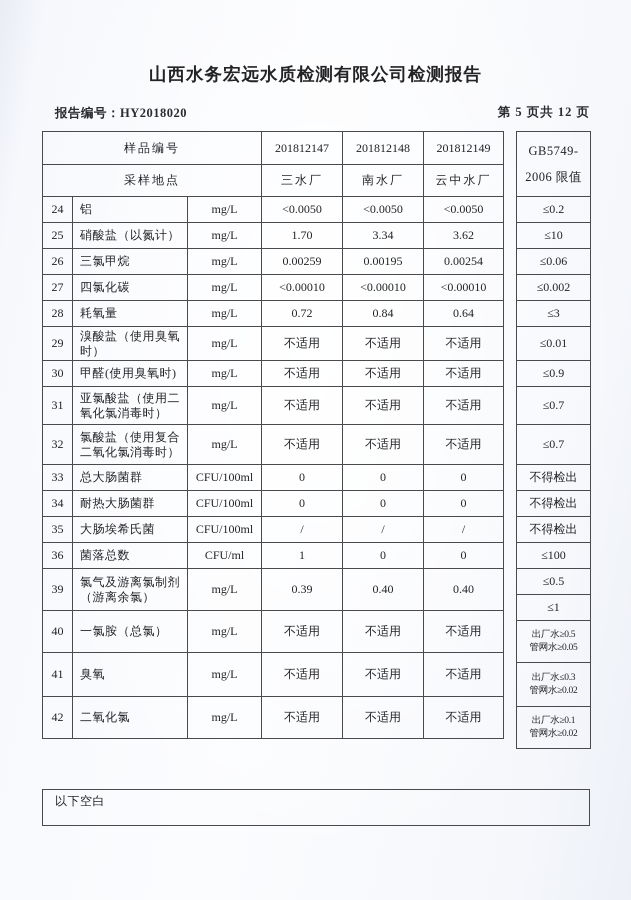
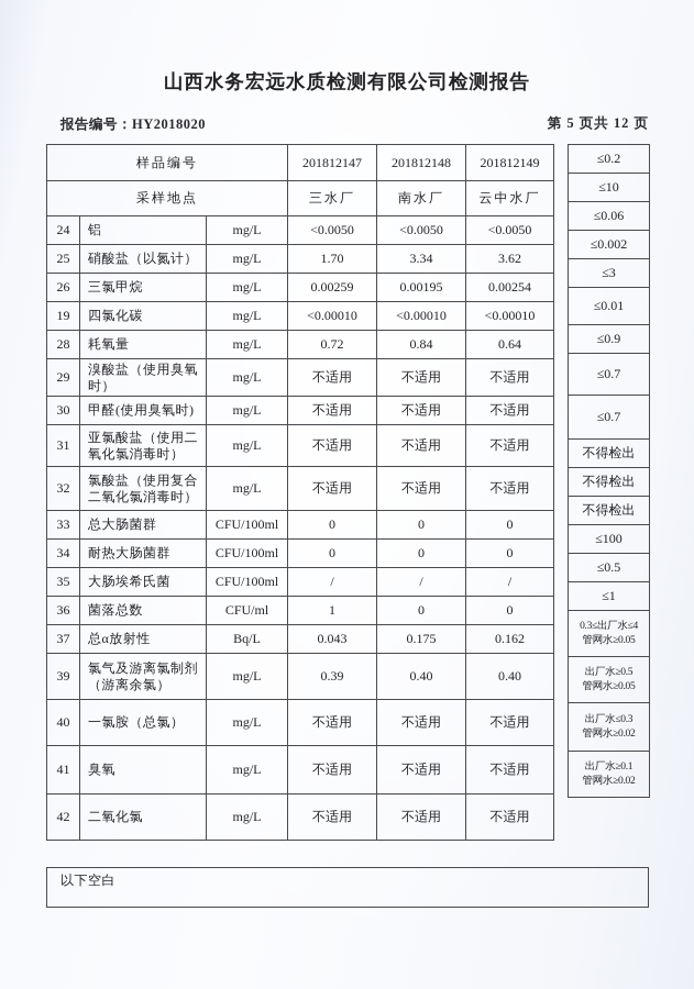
  山西水务宏远水质检测有限公司检测报告
  报告编号：HY2018020
  第 5 页共 12 页
  样品编号	201812147	201812148	201812149
  采样地点	三水厂	南水厂	云中水厂
  24	铝	mg/L	<0.0050	<0.0050	<0.0050
  25	硝酸盐（以氮计）	mg/L	1.70	3.34	3.62
  26	三氯甲烷	mg/L	0.00259	0.00195	0.00254
- 27	四氯化碳	mg/L	<0.00010	<0.00010	<0.00010
+ 19	四氯化碳	mg/L	<0.00010	<0.00010	<0.00010
  28	耗氧量	mg/L	0.72	0.84	0.64
  29	溴酸盐（使用臭氧时）	mg/L	不适用	不适用	不适用
  30	甲醛(使用臭氧时)	mg/L	不适用	不适用	不适用
  31	亚氯酸盐（使用二氧化氯消毒时）	mg/L	不适用	不适用	不适用
  32	氯酸盐（使用复合二氧化氯消毒时）	mg/L	不适用	不适用	不适用
  33	总大肠菌群	CFU/100ml	0	0	0
  34	耐热大肠菌群	CFU/100ml	0	0	0
  35	大肠埃希氏菌	CFU/100ml	/	/	/
  36	菌落总数	CFU/ml	1	0	0
+ 37	总α放射性	Bq/L	0.043	0.175	0.162
  39	氯气及游离氯制剂（游离余氯）	mg/L	0.39	0.40	0.40
  40	一氯胺（总氯）	mg/L	不适用	不适用	不适用
  41	臭氧	mg/L	不适用	不适用	不适用
  42	二氧化氯	mg/L	不适用	不适用	不适用
- GB5749- 2006 限值
  ≤0.2
  ≤10
  ≤0.06
  ≤0.002
  ≤3
  ≤0.01
  ≤0.9
  ≤0.7
  ≤0.7
  不得检出
  不得检出
  不得检出
  ≤100
  ≤0.5
  ≤1
+ 0.3≤出厂水≤4 管网水≥0.05
  出厂水≥0.5 管网水≥0.05
  出厂水≤0.3 管网水≥0.02
  出厂水≥0.1 管网水≥0.02
  以下空白
